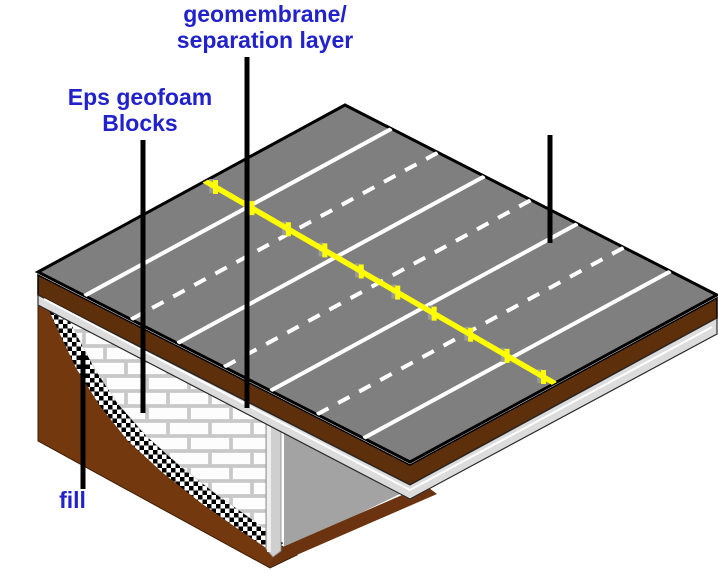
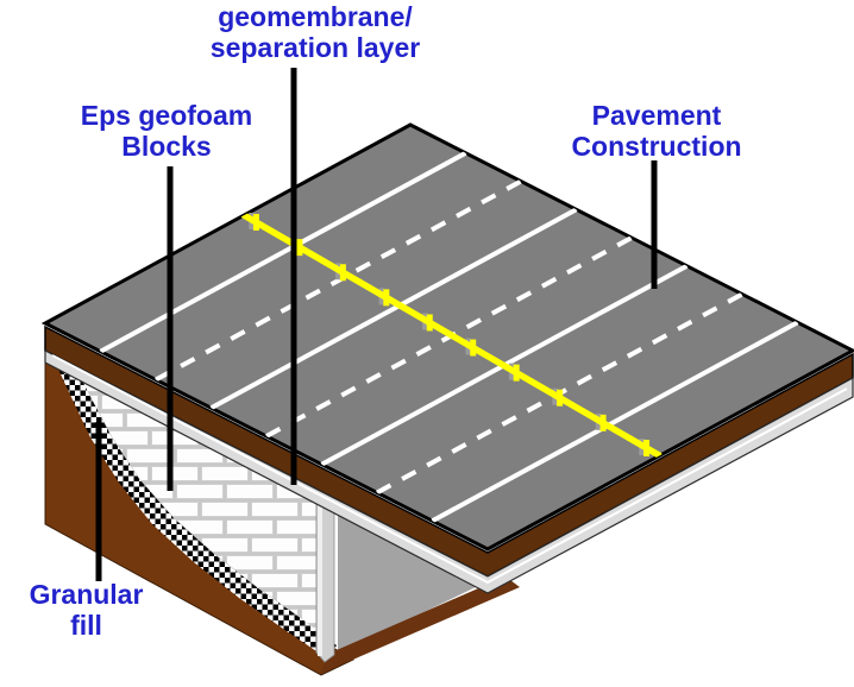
  geomembrane/
  separation layer
  Eps geofoam
  Blocks
+ Pavement
+ Construction
+ Granular
  fill
